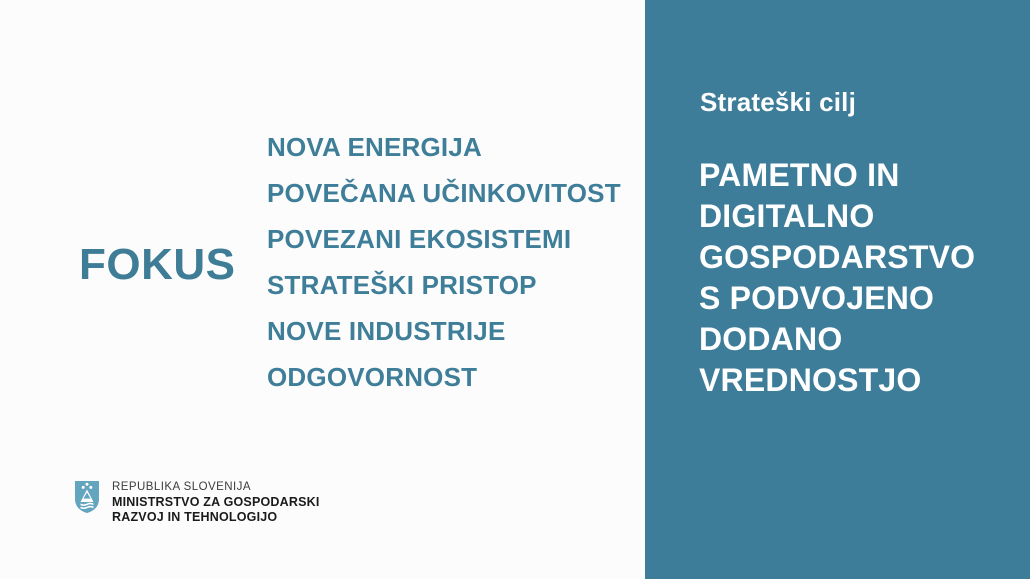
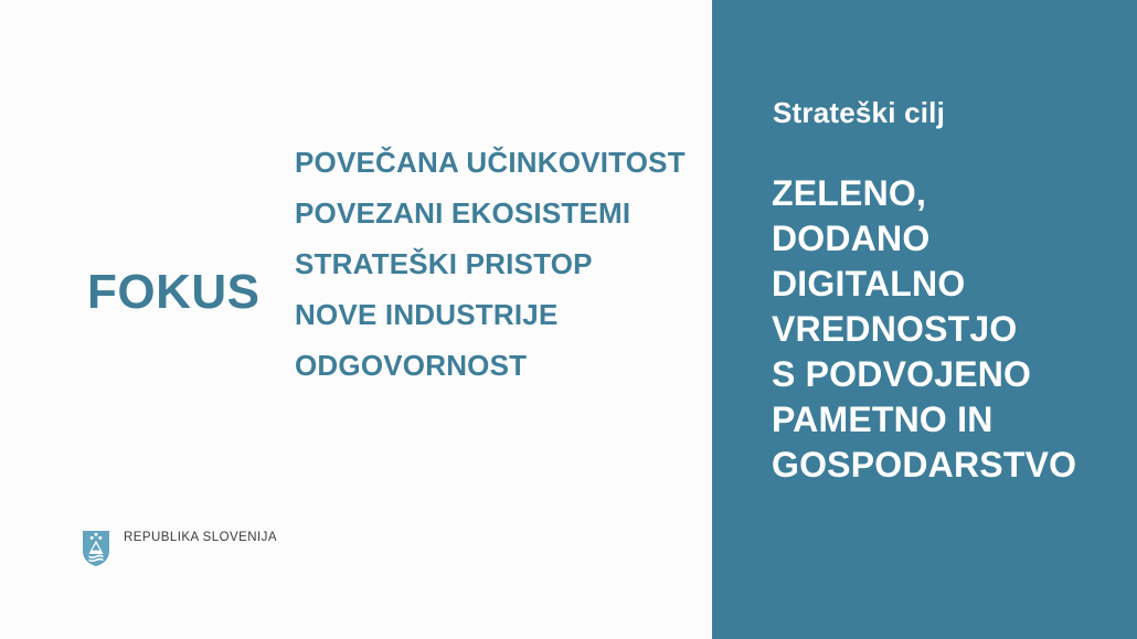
  FOKUS
- NOVA ENERGIJA
  POVEČANA UČINKOVITOST
  POVEZANI EKOSISTEMI
  STRATEŠKI PRISTOP
  NOVE INDUSTRIJE
  ODGOVORNOST
  REPUBLIKA SLOVENIJA
- MINISTRSTVO ZA GOSPODARSKI
- RAZVOJ IN TEHNOLOGIJO
  Strateški cilj
+ ZELENO,
- PAMETNO IN
+ DODANO
  DIGITALNO
- GOSPODARSTVO
+ VREDNOSTJO
  S PODVOJENO
- DODANO
+ PAMETNO IN
- VREDNOSTJO
+ GOSPODARSTVO
